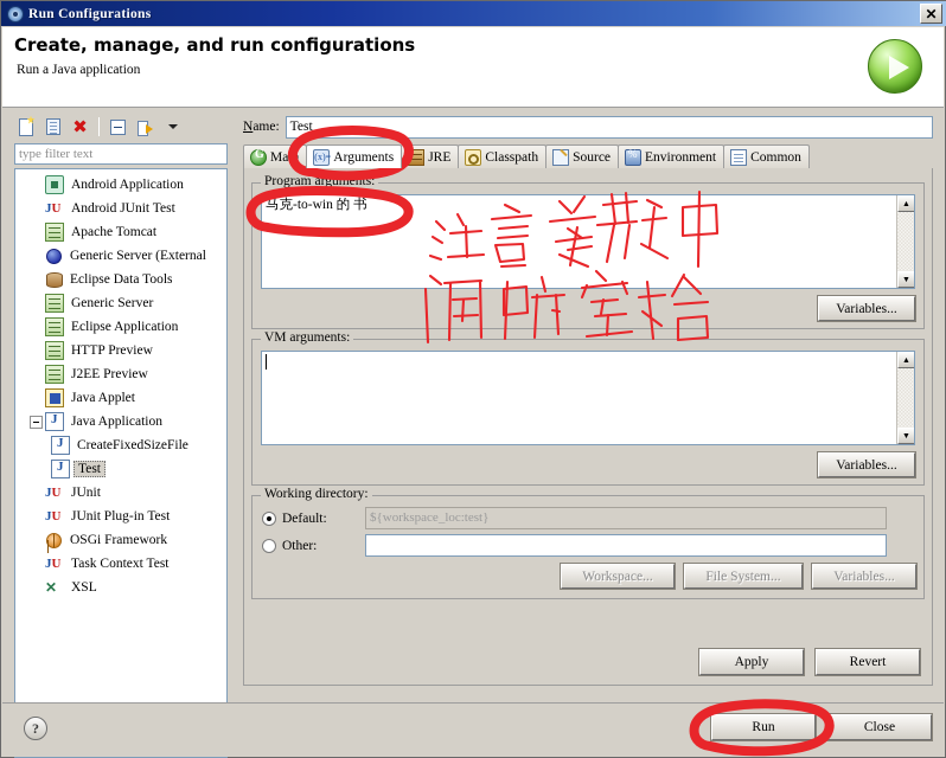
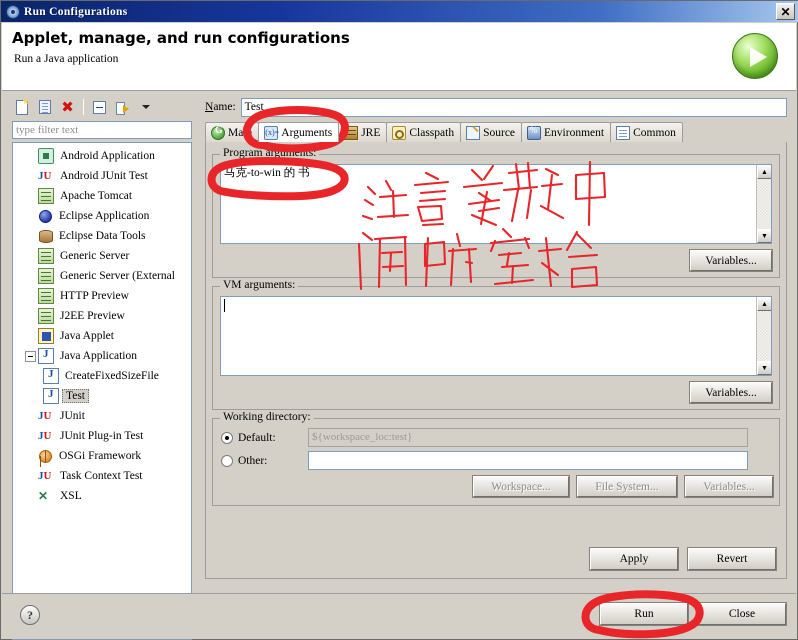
  Run Configurations
  ✕
- Create, manage, and run configurations
+ Applet, manage, and run configurations
  Run a Java application
  ✖
  type filter text
  Android Application
  JU
  Android JUnit Test
  Apache Tomcat
- Generic Server (External
+ Eclipse Application
  Eclipse Data Tools
  Generic Server
- Eclipse Application
+ Generic Server (External
  HTTP Preview
  J2EE Preview
  Java Applet
  Java Application
  CreateFixedSizeFile
  Test
  JU
  JUnit
  JU
  JUnit Plug-in Test
  OSGi Framework
  JU
  Task Context Test
  ✕
  XSL
  Name:
  Test
  (x)=
  Arguments
  JRE
  Classpath
  Source
  Environment
  Common
  Program arguments:
  马克-to-win 的 书
  Variables...
  VM arguments:
  Variables...
  Working directory:
  Default:
  ${workspace_loc:test}
  Other:
  Workspace...
  File System...
  Variables...
  Apply
  Revert
  ?
  Run
  Close
